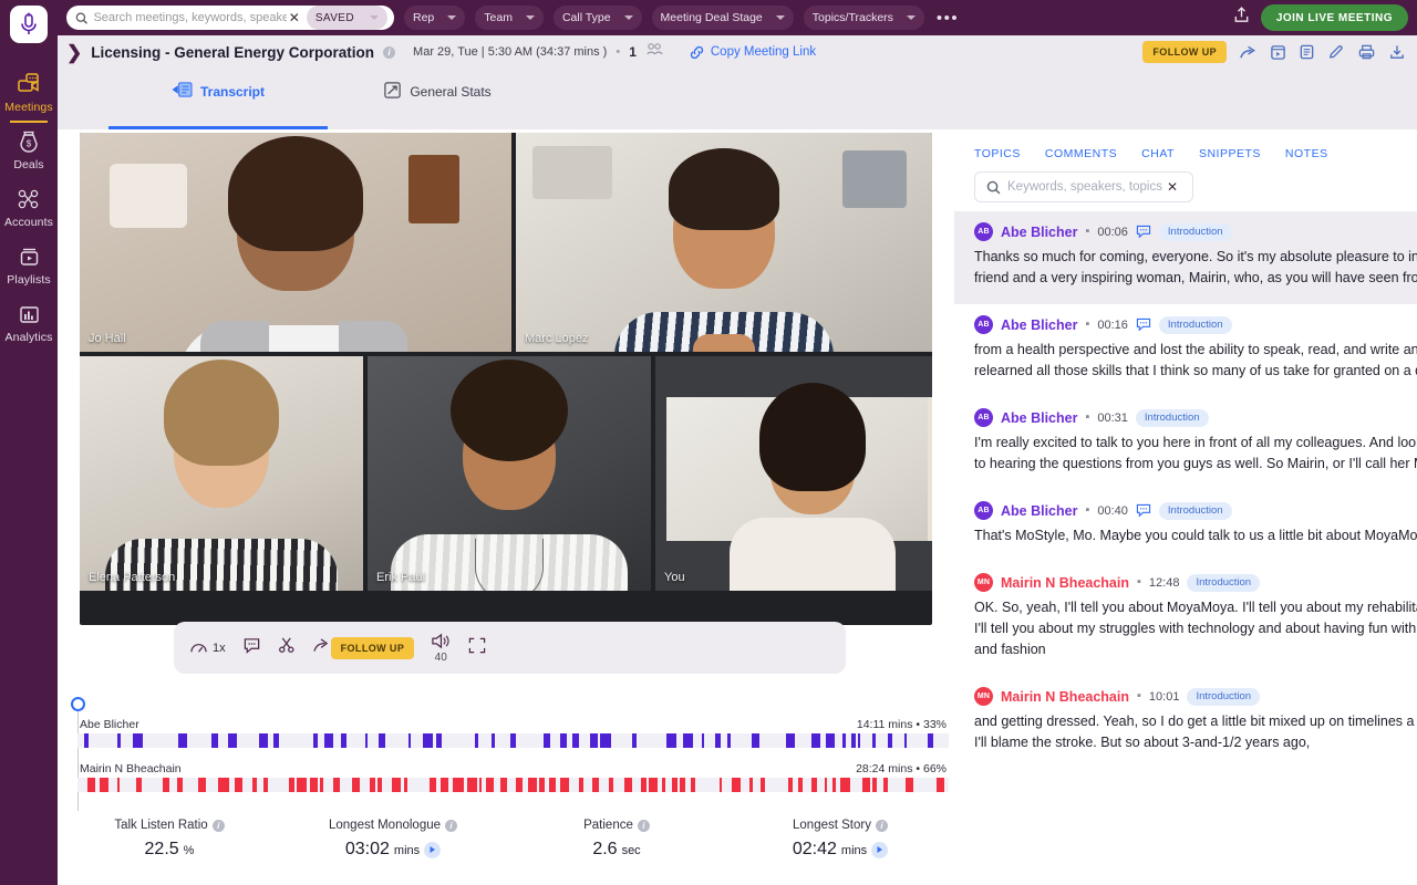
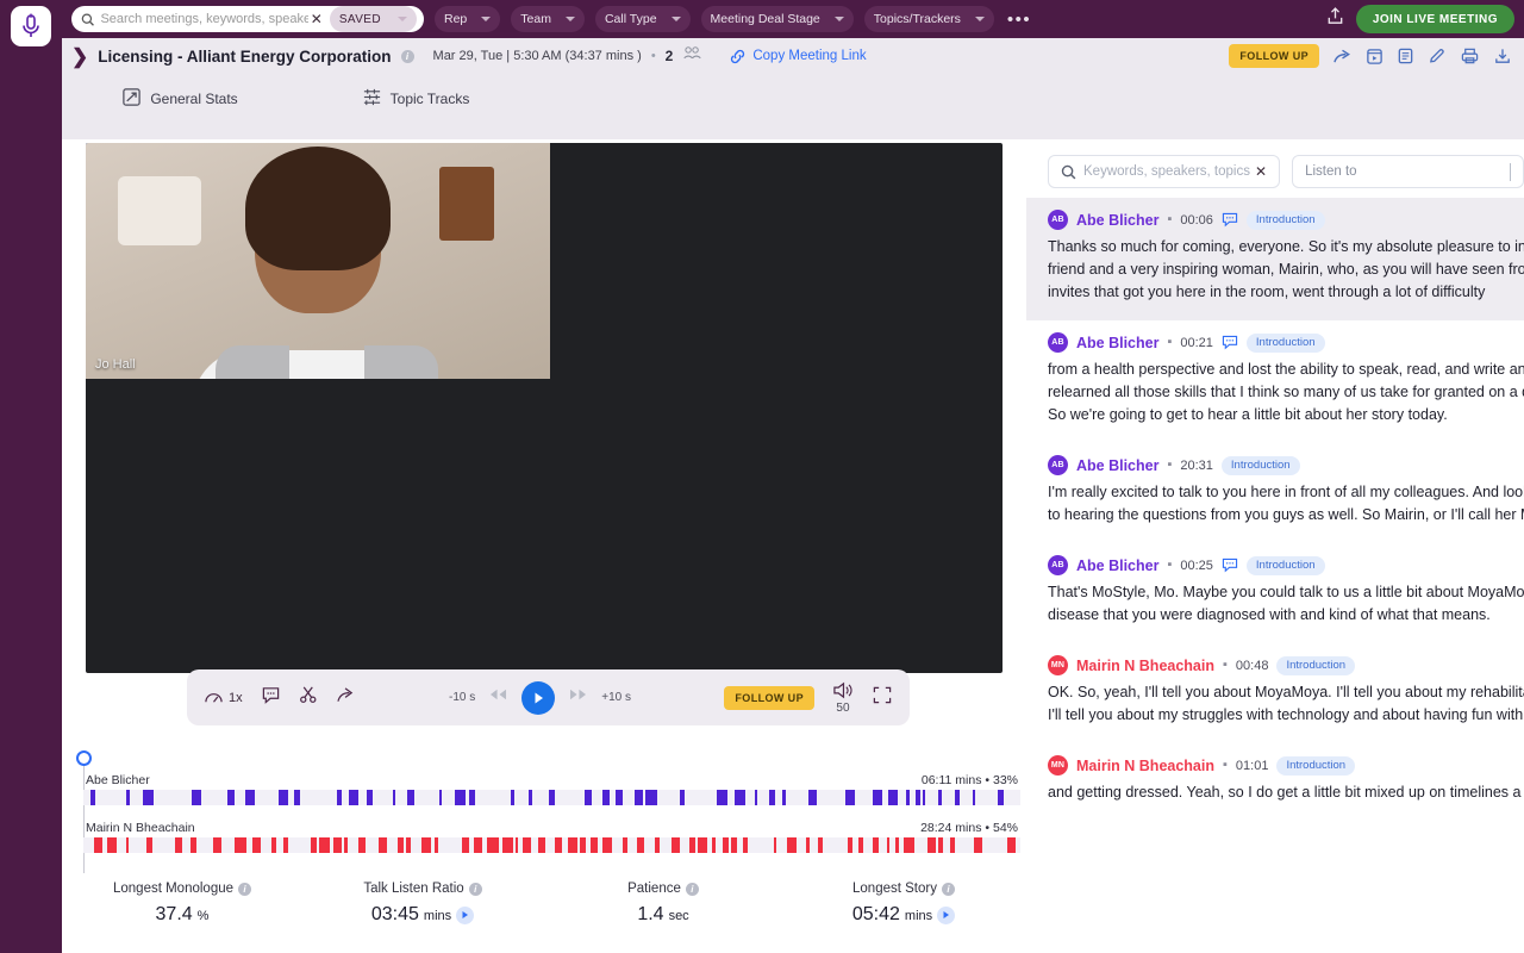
- Meetings
- $
- Deals
- Accounts
- Playlists
- Analytics
  Search meetings, keywords, speake
  ✕
  SAVED
  Rep
  Team
  Call Type
  Meeting Deal Stage
  Topics/Trackers
  •••
  JOIN LIVE MEETING
  ❯
- Licensing - General Energy Corporation
+ Licensing - Alliant Energy Corporation
  i
  Mar 29, Tue | 5:30 AM (34:37 mins )
  •
- 1
+ 2
  Copy Meeting Link
  FOLLOW UP
- Transcript
  General Stats
+ Topic Tracks
  Jo Hall
- Marc Lopez
- Elena Patterson
- Erik Paul
- You
  1x
+ -10 s
+ +10 s
  FOLLOW UP
- 40
+ 50
  Abe Blicher
- 14:11 mins • 33%
+ 06:11 mins • 33%
  Mairin N Bheachain
- 28:24 mins • 66%
+ 28:24 mins • 54%
- Talk Listen Ratio
+ Longest Monologue
  i
- 22.5
+ 37.4
  %
- Longest Monologue
+ Talk Listen Ratio
  i
- 03:02
+ 03:45
  mins
  Patience
  i
- 2.6
+ 1.4
  sec
  Longest Story
  i
- 02:42
+ 05:42
  mins
- TOPICS
- COMMENTS
- CHAT
- SNIPPETS
- NOTES
  Keywords, speakers, topics
  ✕
+ Listen to
  Abe Blicher
  ▪
  00:06
  Introduction
  Thanks so much for coming, everyone. So it's my absolute pleasure to in
  friend and a very inspiring woman, Mairin, who, as you will have seen fro
+ invites that got you here in the room, went through a lot of difficulty
  Abe Blicher
  ▪
- 00:16
+ 00:21
  Introduction
  from a health perspective and lost the ability to speak, read, and write an
  relearned all those skills that I think so many of us take for granted on a
+ So we're going to get to hear a little bit about her story today.
  Abe Blicher
  ▪
- 00:31
+ 20:31
  Introduction
  I'm really excited to talk to you here in front of all my colleagues. And loo
  to hearing the questions from you guys as well. So Mairin, or I'll call her
  Abe Blicher
  ▪
- 00:40
+ 00:25
  Introduction
  That's MoStyle, Mo. Maybe you could talk to us a little bit about MoyaMo
+ disease that you were diagnosed with and kind of what that means.
  Mairin N Bheachain
  ▪
- 12:48
+ 00:48
  Introduction
  OK. So, yeah, I'll tell you about MoyaMoya. I'll tell you about my rehabilit
  I'll tell you about my struggles with technology and about having fun with
- and fashion
  Mairin N Bheachain
  ▪
- 10:01
+ 01:01
  Introduction
  and getting dressed. Yeah, so I do get a little bit mixed up on timelines a
- I'll blame the stroke. But so about 3-and-1/2 years ago,
